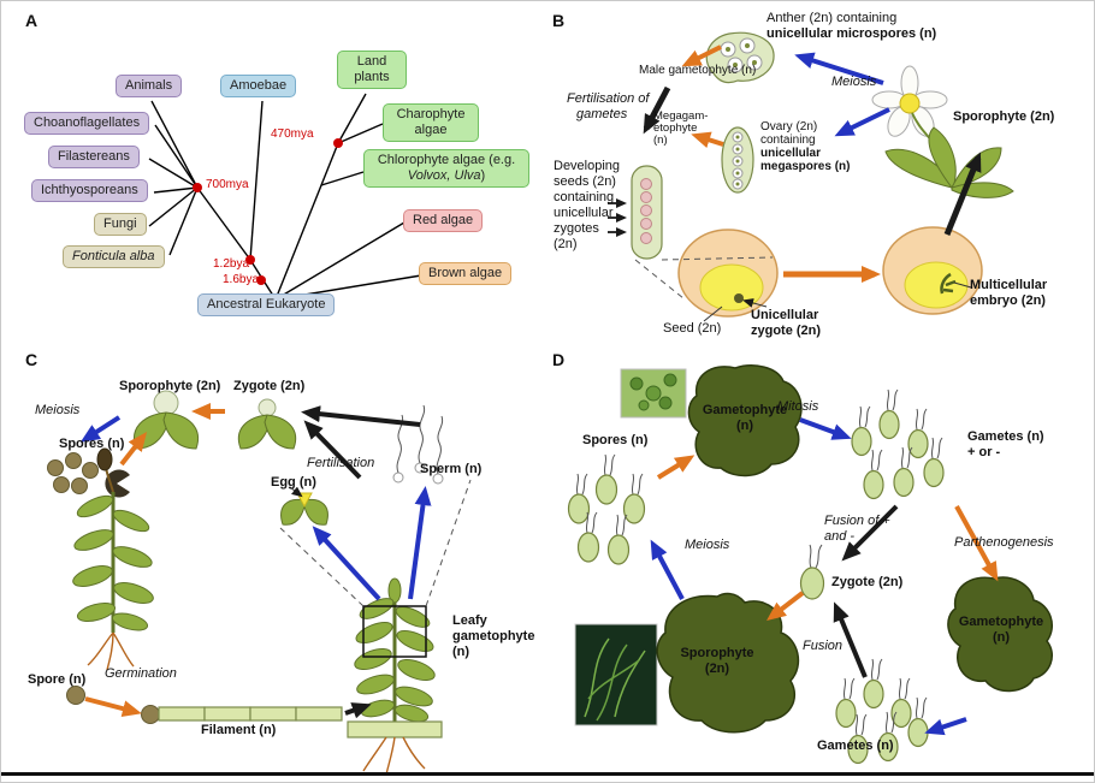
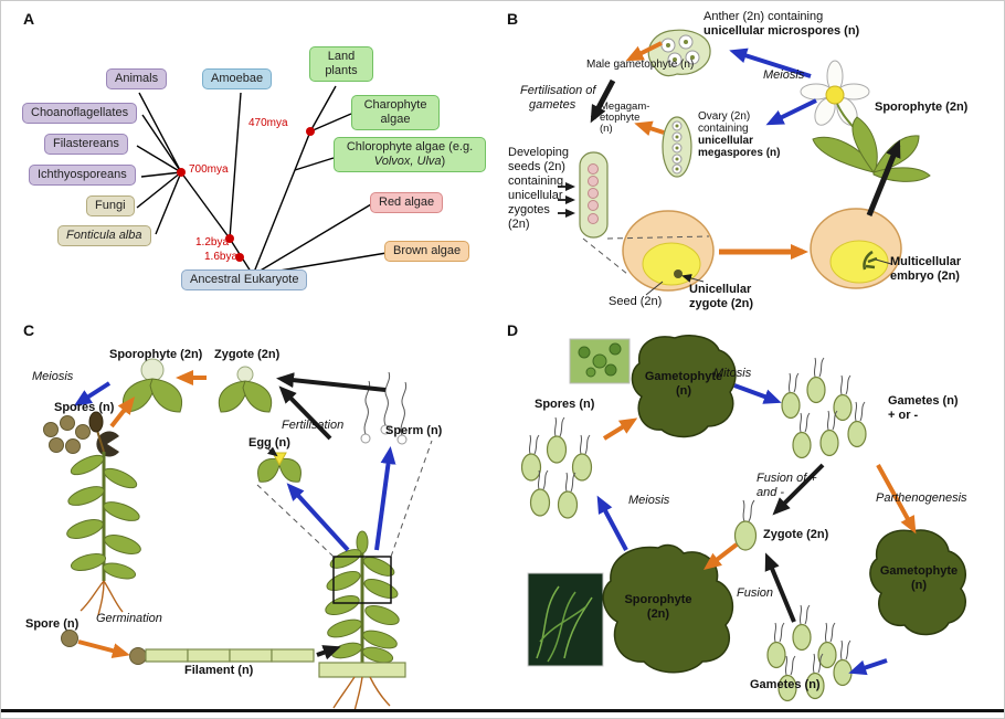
  A
  B
  C
  D
  Animals
  Amoebae
  Land plants
  Choanoflagellates
  Charophyte algae
  Filastereans
  Chlorophyte algae (e.g.
  Volvox, Ulva)
  Ichthyosporeans
  Fungi
  Fonticula alba
  Red algae
  Brown algae
  Ancestral Eukaryote
  700mya
  470mya
  1.2bya
  1.6bya
  Anther (2n) containing
  unicellular microspores (n)
  Male gametophyte (n)
  Meiosis
  Fertilisation of
  gametes
  Megagam-
  etophyte
  (n)
  Ovary (2n)
  containing
  unicellular
  megaspores (n)
  Sporophyte (2n)
  Developing
  seeds (2n)
  containing
  unicellular
  zygotes
  (2n)
  Seed (2n)
  Unicellular
  zygote (2n)
  Multicellular
  embryo (2n)
  Sporophyte (2n)
  Zygote (2n)
  Meiosis
  Spores (n)
  Fertilisation
  Egg (n)
  Sperm (n)
- Leafy gametophyte (n)
  Spore (n)
  Germination
  Filament (n)
  Spores (n)
  Gametophyte (n)
  Mitosis
  Gametes (n)
  + or -
  Meiosis
  Fusion of +
  and -
  Zygote (2n)
  Parthenogenesis
  Sporophyte (2n)
  Fusion
  Gametophyte (n)
  Gametes (n)
